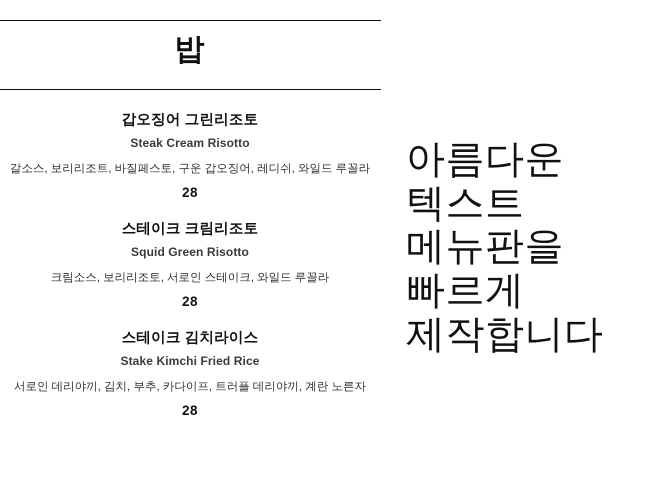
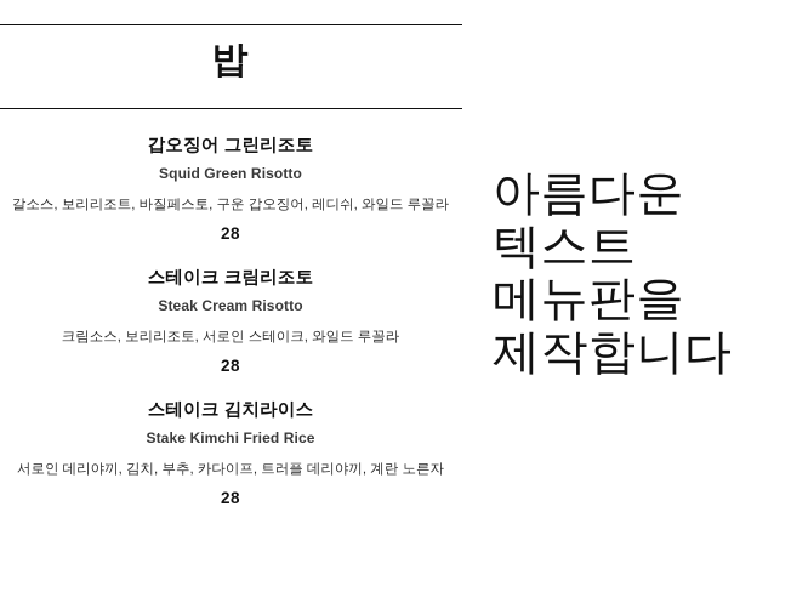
  밥
  갑오징어 그린리조토
- Steak Cream Risotto
+ Squid Green Risotto
  갈소스, 보리리조트, 바질페스토, 구운 갑오징어, 레디쉬, 와일드 루꼴라
  28
  스테이크 크림리조토
- Squid Green Risotto
+ Steak Cream Risotto
  크림소스, 보리리조토, 서로인 스테이크, 와일드 루꼴라
  28
  스테이크 김치라이스
  Stake Kimchi Fried Rice
  서로인 데리야끼, 김치, 부추, 카다이프, 트러플 데리야끼, 계란 노른자
  28
  아름다운
  텍스트
  메뉴판을
- 빠르게
  제작합니다
